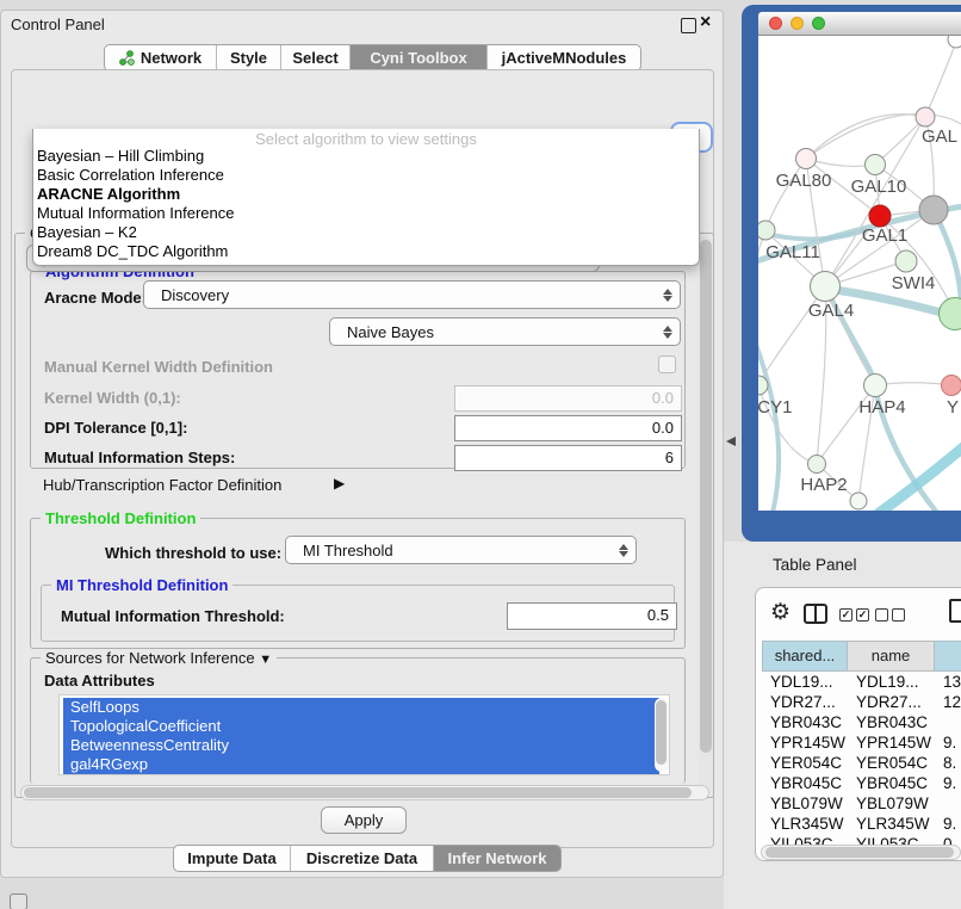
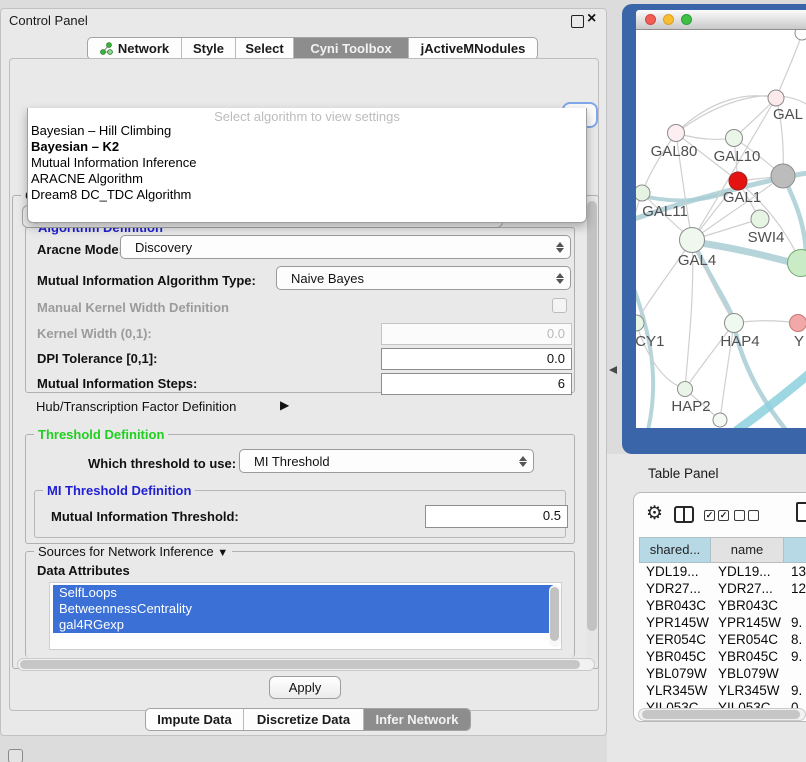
  Control Panel
  ×
  Network
  Style
  Select
  Cyni Toolbox
  jActiveMNodules
  Select algorithm to view settings
  Bayesian – Hill Climbing
- Basic Correlation Inference
- ARACNE Algorithm
+ Bayesian – K2
  Mutual Information Inference
- Bayesian – K2
+ ARACNE Algorithm
  Dream8 DC_TDC Algorithm
  Aracne Mode
  Discovery
+ Mutual Information Algorithm Type:
  Naive Bayes
  Manual Kernel Width Definition
  Kernel Width (0,1):
  0.0
  DPI Tolerance [0,1]:
  0.0
  Mutual Information Steps:
  6
  Hub/Transcription Factor Definition
  ▶
  Threshold Definition
  Which threshold to use:
  MI Threshold
  MI Threshold Definition
  Mutual Information Threshold:
  0.5
  Sources for Network Inference ▼
  Data Attributes
  SelfLoops
- TopologicalCoefficient
  BetweennessCentrality
  gal4RGexp
  Apply
  Impute Data
  Discretize Data
  Infer Network
  GAL80
  GAL10
  GAL1
  GAL11
  SWI4
  GAL4
  CY1
  HAP4
  HAP2
  GAL
  Y
  Table Panel
  ⚙
  ✓
  ✓
  shared...
  name
  YDL19...
  YDL19...
  13
  YDR27...
  YDR27...
  12
  YBR043C
  YBR043C
  YPR145W
  YPR145W
  9.
  YER054C
  YER054C
  8.
  YBR045C
  YBR045C
  9.
  YBL079W
  YBL079W
  YLR345W
  YLR345W
  9.
